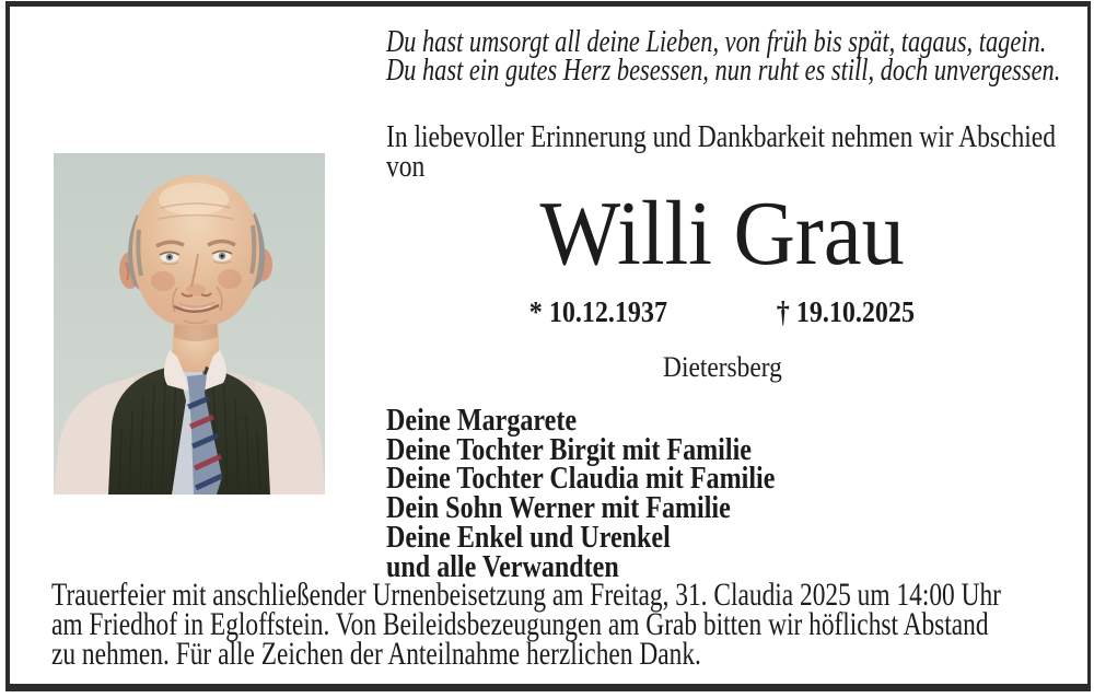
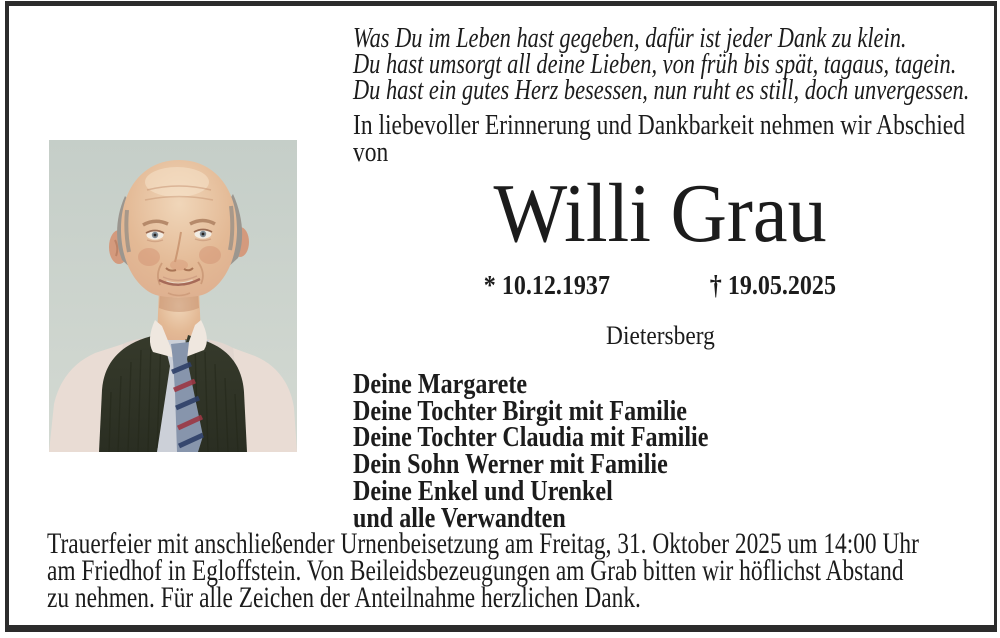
+ Was Du im Leben hast gegeben, dafür ist jeder Dank zu klein.
  Du hast umsorgt all deine Lieben, von früh bis spät, tagaus, tagein.
  Du hast ein gutes Herz besessen, nun ruht es still, doch unvergessen.
  In liebevoller Erinnerung und Dankbarkeit nehmen wir Abschied
  von
  Willi Grau
  * 10.12.1937
- † 19.10.2025
+ † 19.05.2025
  Dietersberg
  Deine Margarete
  Deine Tochter Birgit mit Familie
  Deine Tochter Claudia mit Familie
  Dein Sohn Werner mit Familie
  Deine Enkel und Urenkel
  und alle Verwandten
- Trauerfeier mit anschließender Urnenbeisetzung am Freitag, 31. Claudia 2025 um 14:00 Uhr
+ Trauerfeier mit anschließender Urnenbeisetzung am Freitag, 31. Oktober 2025 um 14:00 Uhr
  am Friedhof in Egloffstein. Von Beileidsbezeugungen am Grab bitten wir höflichst Abstand
  zu nehmen. Für alle Zeichen der Anteilnahme herzlichen Dank.
